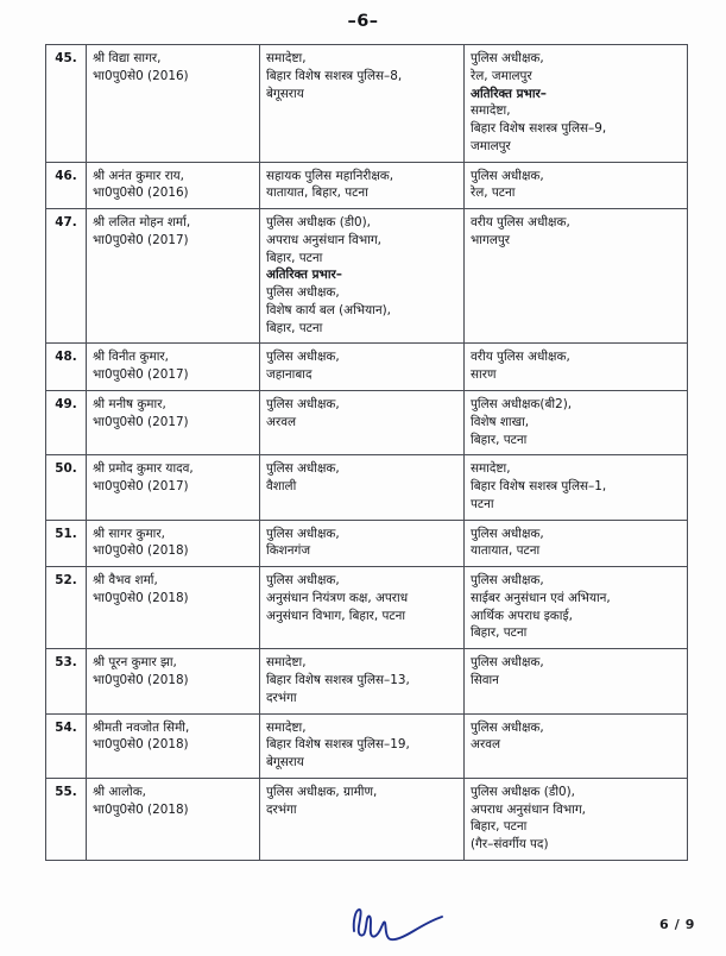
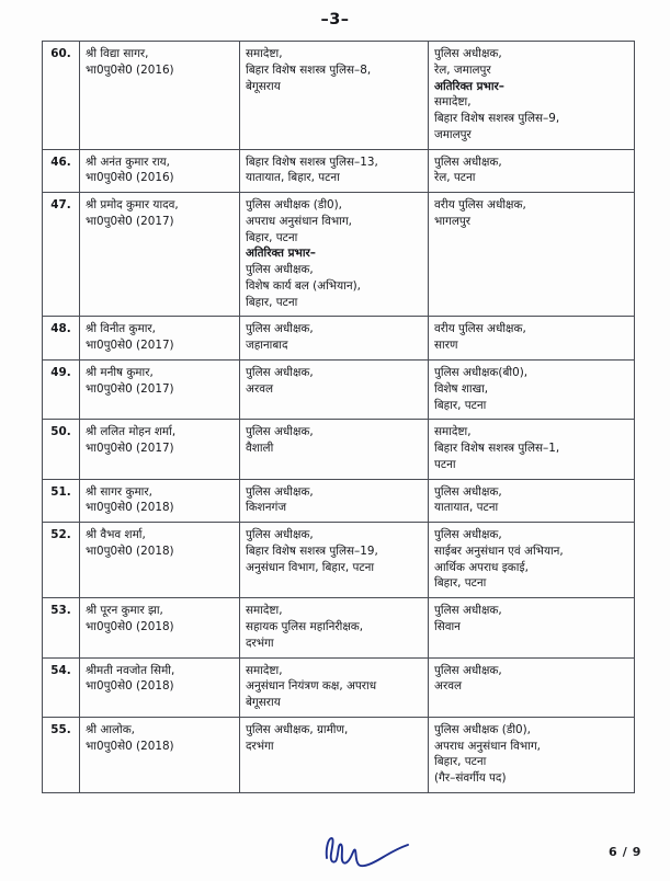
- –6–
+ –3–
- 45.	श्री विद्या सागर,भा0पु0से0 (2016)	समादेष्टा,बिहार विशेष सशस्त्र पुलिस–8,बेगूसराय	पुलिस अधीक्षक,रेल, जमालपुरअतिरिक्त प्रभार–समादेष्टा,बिहार विशेष सशस्त्र पुलिस–9,जमालपुर
+ 60.	श्री विद्या सागर,भा0पु0से0 (2016)	समादेष्टा,बिहार विशेष सशस्त्र पुलिस–8,बेगूसराय	पुलिस अधीक्षक,रेल, जमालपुरअतिरिक्त प्रभार–समादेष्टा,बिहार विशेष सशस्त्र पुलिस–9,जमालपुर
- 46.	श्री अनंत कुमार राय,भा0पु0से0 (2016)	सहायक पुलिस महानिरीक्षक,यातायात, बिहार, पटना	पुलिस अधीक्षक,रेल, पटना
+ 46.	श्री अनंत कुमार राय,भा0पु0से0 (2016)	बिहार विशेष सशस्त्र पुलिस–13,यातायात, बिहार, पटना	पुलिस अधीक्षक,रेल, पटना
- 47.	श्री ललित मोहन शर्मा,भा0पु0से0 (2017)	पुलिस अधीक्षक (डी0),अपराध अनुसंधान विभाग,बिहार, पटनाअतिरिक्त प्रभार–पुलिस अधीक्षक,विशेष कार्य बल (अभियान),बिहार, पटना	वरीय पुलिस अधीक्षक,भागलपुर
+ 47.	श्री प्रमोद कुमार यादव,भा0पु0से0 (2017)	पुलिस अधीक्षक (डी0),अपराध अनुसंधान विभाग,बिहार, पटनाअतिरिक्त प्रभार–पुलिस अधीक्षक,विशेष कार्य बल (अभियान),बिहार, पटना	वरीय पुलिस अधीक्षक,भागलपुर
  48.	श्री विनीत कुमार,भा0पु0से0 (2017)	पुलिस अधीक्षक,जहानाबाद	वरीय पुलिस अधीक्षक,सारण
- 49.	श्री मनीष कुमार,भा0पु0से0 (2017)	पुलिस अधीक्षक,अरवल	पुलिस अधीक्षक(बी2),विशेष शाखा,बिहार, पटना
+ 49.	श्री मनीष कुमार,भा0पु0से0 (2017)	पुलिस अधीक्षक,अरवल	पुलिस अधीक्षक(बी0),विशेष शाखा,बिहार, पटना
- 50.	श्री प्रमोद कुमार यादव,भा0पु0से0 (2017)	पुलिस अधीक्षक,वैशाली	समादेष्टा,बिहार विशेष सशस्त्र पुलिस–1,पटना
+ 50.	श्री ललित मोहन शर्मा,भा0पु0से0 (2017)	पुलिस अधीक्षक,वैशाली	समादेष्टा,बिहार विशेष सशस्त्र पुलिस–1,पटना
  51.	श्री सागर कुमार,भा0पु0से0 (2018)	पुलिस अधीक्षक,किशनगंज	पुलिस अधीक्षक,यातायात, पटना
- 52.	श्री वैभव शर्मा,भा0पु0से0 (2018)	पुलिस अधीक्षक,अनुसंधान नियंत्रण कक्ष, अपराधअनुसंधान विभाग, बिहार, पटना	पुलिस अधीक्षक,साईबर अनुसंधान एवं अभियान,आर्थिक अपराध इकाई,बिहार, पटना
+ 52.	श्री वैभव शर्मा,भा0पु0से0 (2018)	पुलिस अधीक्षक,बिहार विशेष सशस्त्र पुलिस–19,अनुसंधान विभाग, बिहार, पटना	पुलिस अधीक्षक,साईबर अनुसंधान एवं अभियान,आर्थिक अपराध इकाई,बिहार, पटना
- 53.	श्री पूरन कुमार झा,भा0पु0से0 (2018)	समादेष्टा,बिहार विशेष सशस्त्र पुलिस–13,दरभंगा	पुलिस अधीक्षक,सिवान
+ 53.	श्री पूरन कुमार झा,भा0पु0से0 (2018)	समादेष्टा,सहायक पुलिस महानिरीक्षक,दरभंगा	पुलिस अधीक्षक,सिवान
- 54.	श्रीमती नवजोत सिमी,भा0पु0से0 (2018)	समादेष्टा,बिहार विशेष सशस्त्र पुलिस–19,बेगूसराय	पुलिस अधीक्षक,अरवल
+ 54.	श्रीमती नवजोत सिमी,भा0पु0से0 (2018)	समादेष्टा,अनुसंधान नियंत्रण कक्ष, अपराधबेगूसराय	पुलिस अधीक्षक,अरवल
  55.	श्री आलोक,भा0पु0से0 (2018)	पुलिस अधीक्षक, ग्रामीण,दरभंगा	पुलिस अधीक्षक (डी0),अपराध अनुसंधान विभाग,बिहार, पटना(गैर–संवर्गीय पद)
  6 / 9
